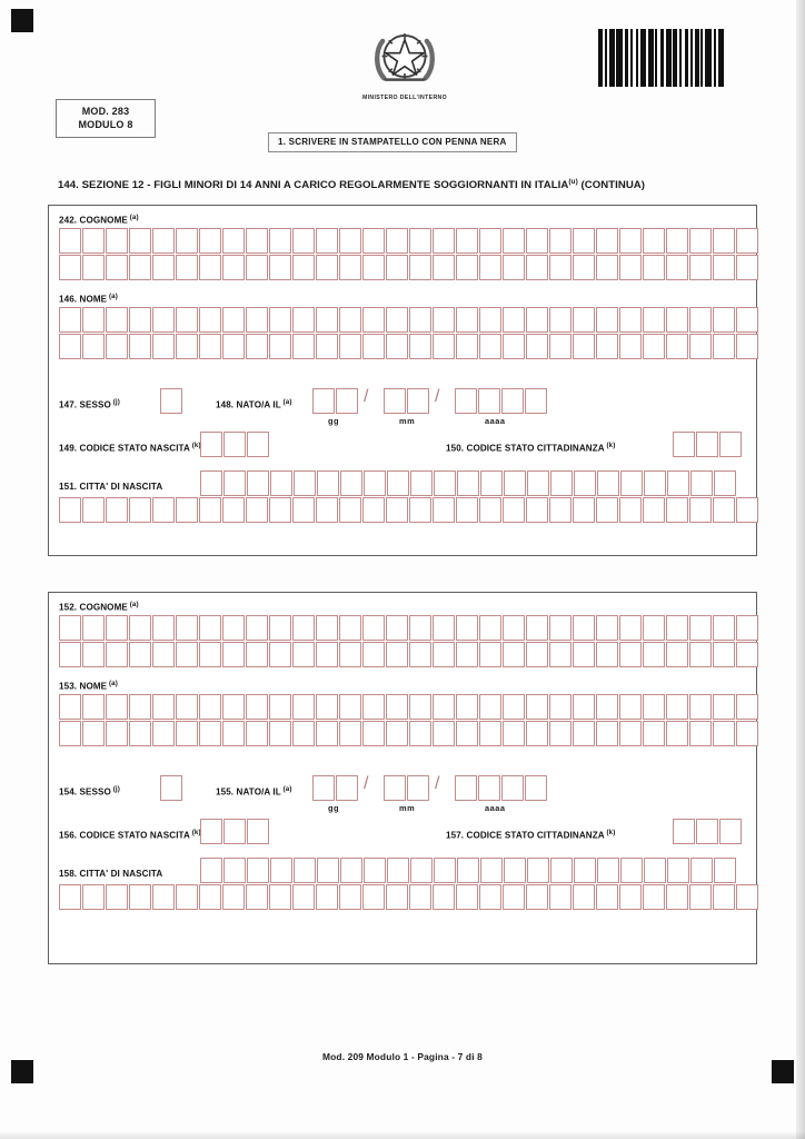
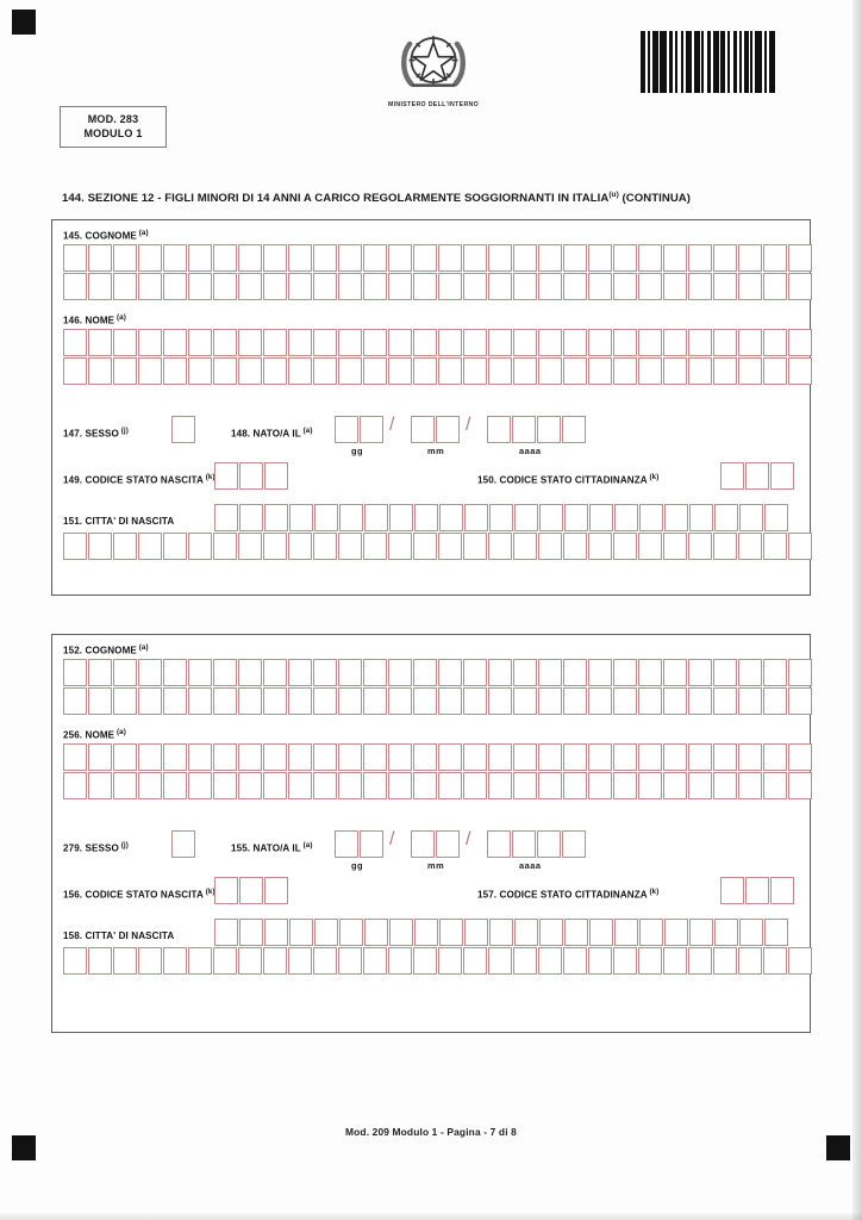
  MOD. 283
- MODULO 8
+ MODULO 1
- 1. SCRIVERE IN STAMPATELLO CON PENNA NERA
  144. SEZIONE 12 - FIGLI MINORI DI 14 ANNI A CARICO REGOLARMENTE SOGGIORNANTI IN ITALIA (CONTINUA)
- 242. COGNOME
+ 145. COGNOME
  146. NOME
  147. SESSO
  148. NATO/A IL
  /
  /
  gg
  mm
  aaaa
  149. CODICE STATO NASCITA
  150. CODICE STATO CITTADINANZA
  151. CITTA' DI NASCITA
  152. COGNOME
- 153. NOME
+ 256. NOME
- 154. SESSO
+ 279. SESSO
  155. NATO/A IL
  /
  /
  gg
  mm
  aaaa
  156. CODICE STATO NASCITA
  157. CODICE STATO CITTADINANZA
  158. CITTA' DI NASCITA
  Mod. 209 Modulo 1 - Pagina - 7 di 8
